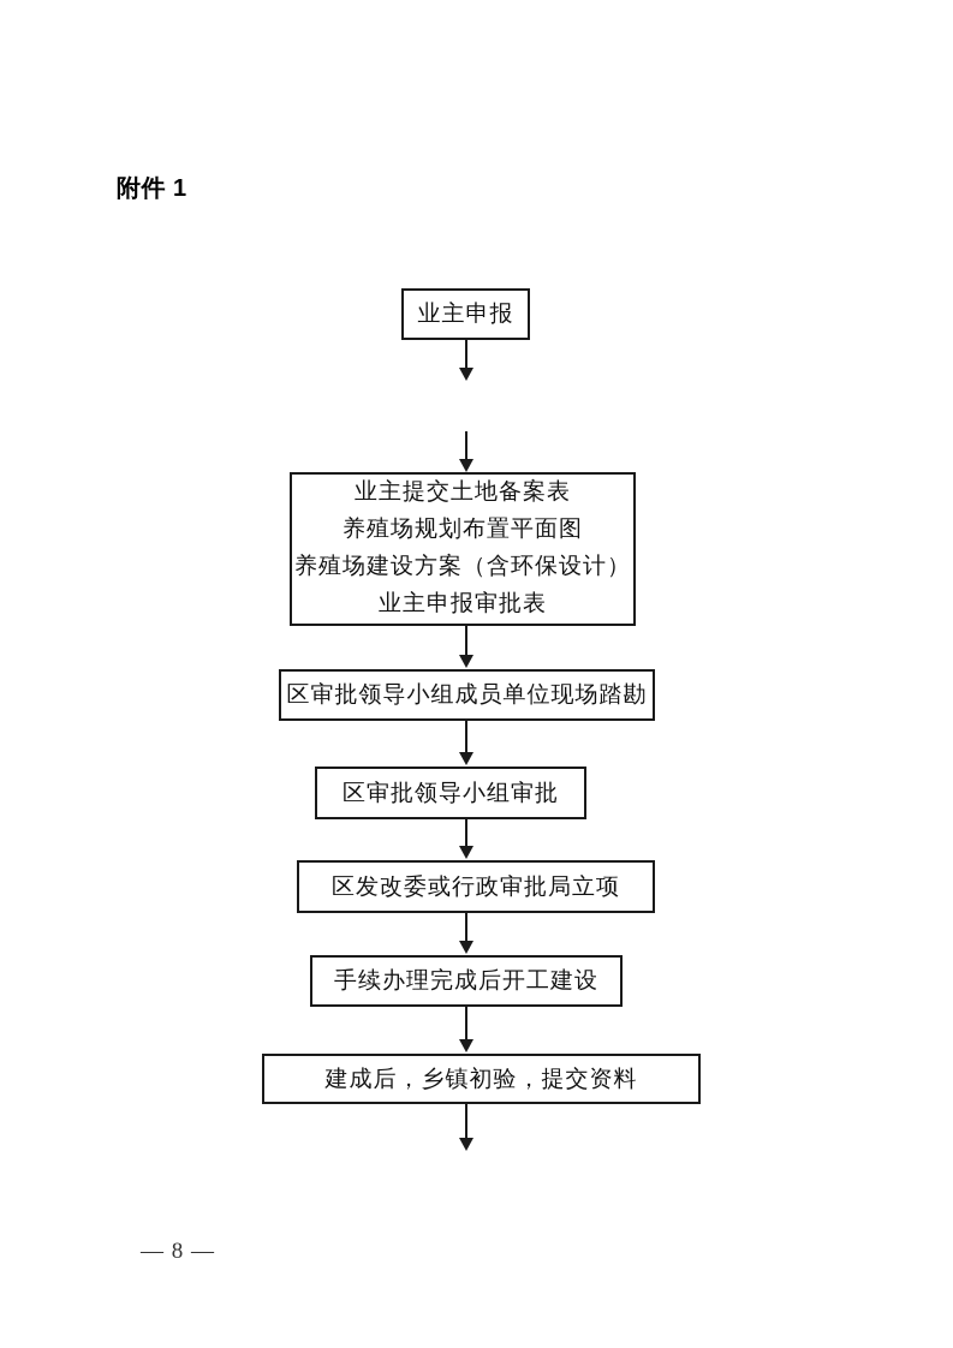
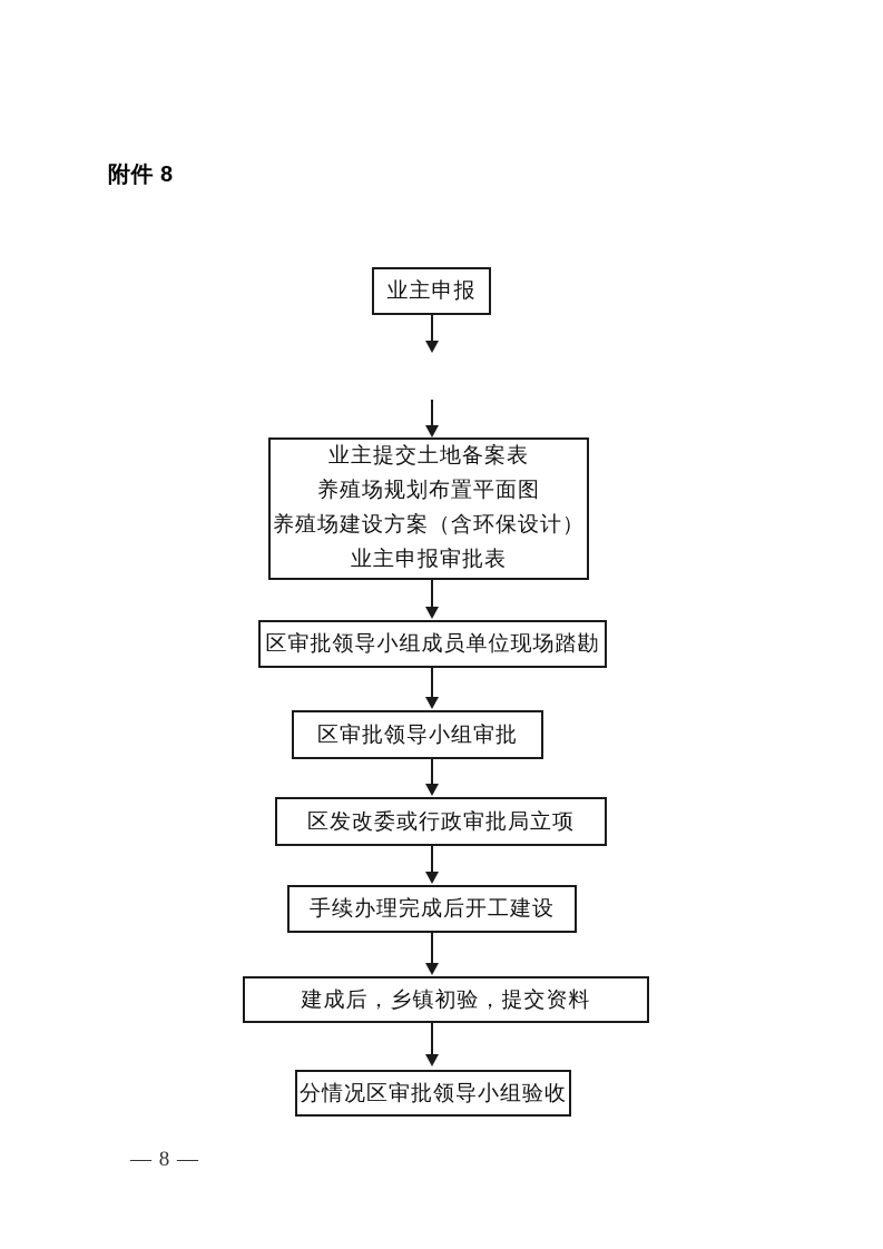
- 附件 1
+ 附件 8
  业主申报
  业主提交土地备案表
  养殖场规划布置平面图
  养殖场建设方案（含环保设计）
  业主申报审批表
  区审批领导小组成员单位现场踏勘
  区审批领导小组审批
  区发改委或行政审批局立项
  手续办理完成后开工建设
  建成后，乡镇初验，提交资料
+ 分情况区审批领导小组验收
  — 8 —
